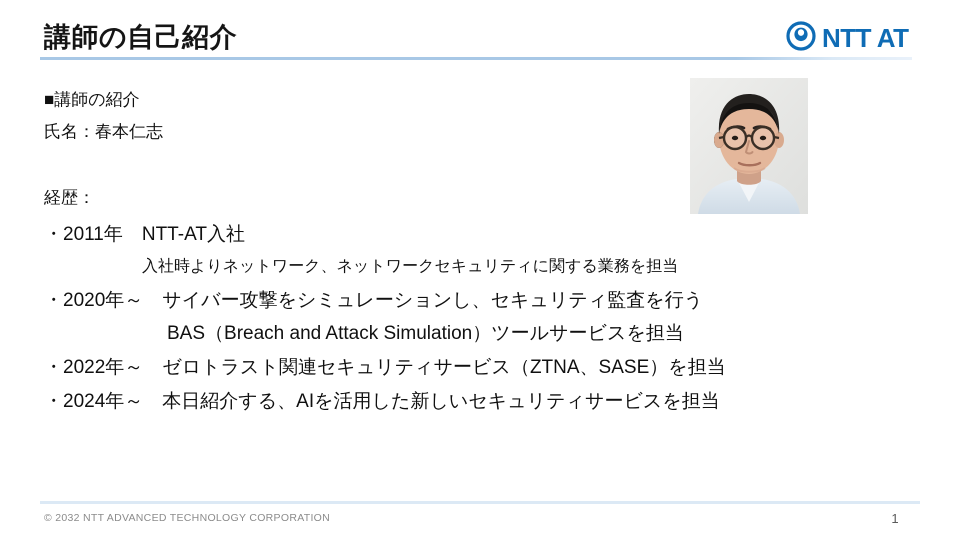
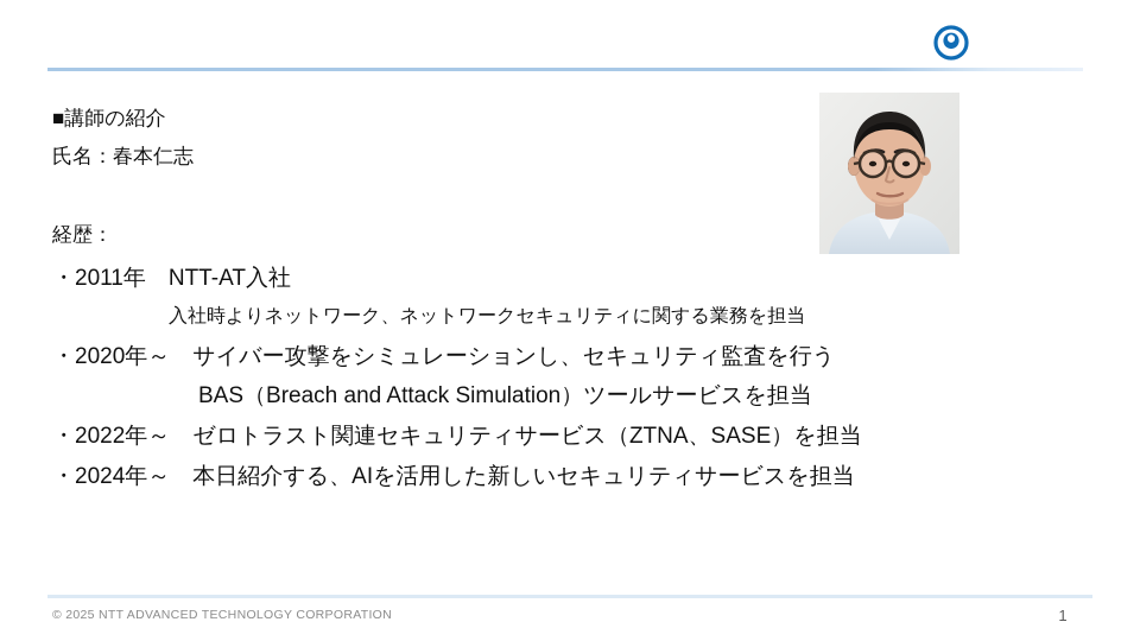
- 講師の自己紹介
- NTT AT
  ■講師の紹介
  氏名：春本仁志
  経歴：
  ・2011年 NTT-AT入社
  入社時よりネットワーク、ネットワークセキュリティに関する業務を担当
  ・2020年～ サイバー攻撃をシミュレーションし、セキュリティ監査を行う
  BAS（Breach and Attack Simulation）ツールサービスを担当
  ・2022年～ ゼロトラスト関連セキュリティサービス（ZTNA、SASE）を担当
  ・2024年～ 本日紹介する、AIを活用した新しいセキュリティサービスを担当
- © 2032 NTT ADVANCED TECHNOLOGY CORPORATION
+ © 2025 NTT ADVANCED TECHNOLOGY CORPORATION
  1
